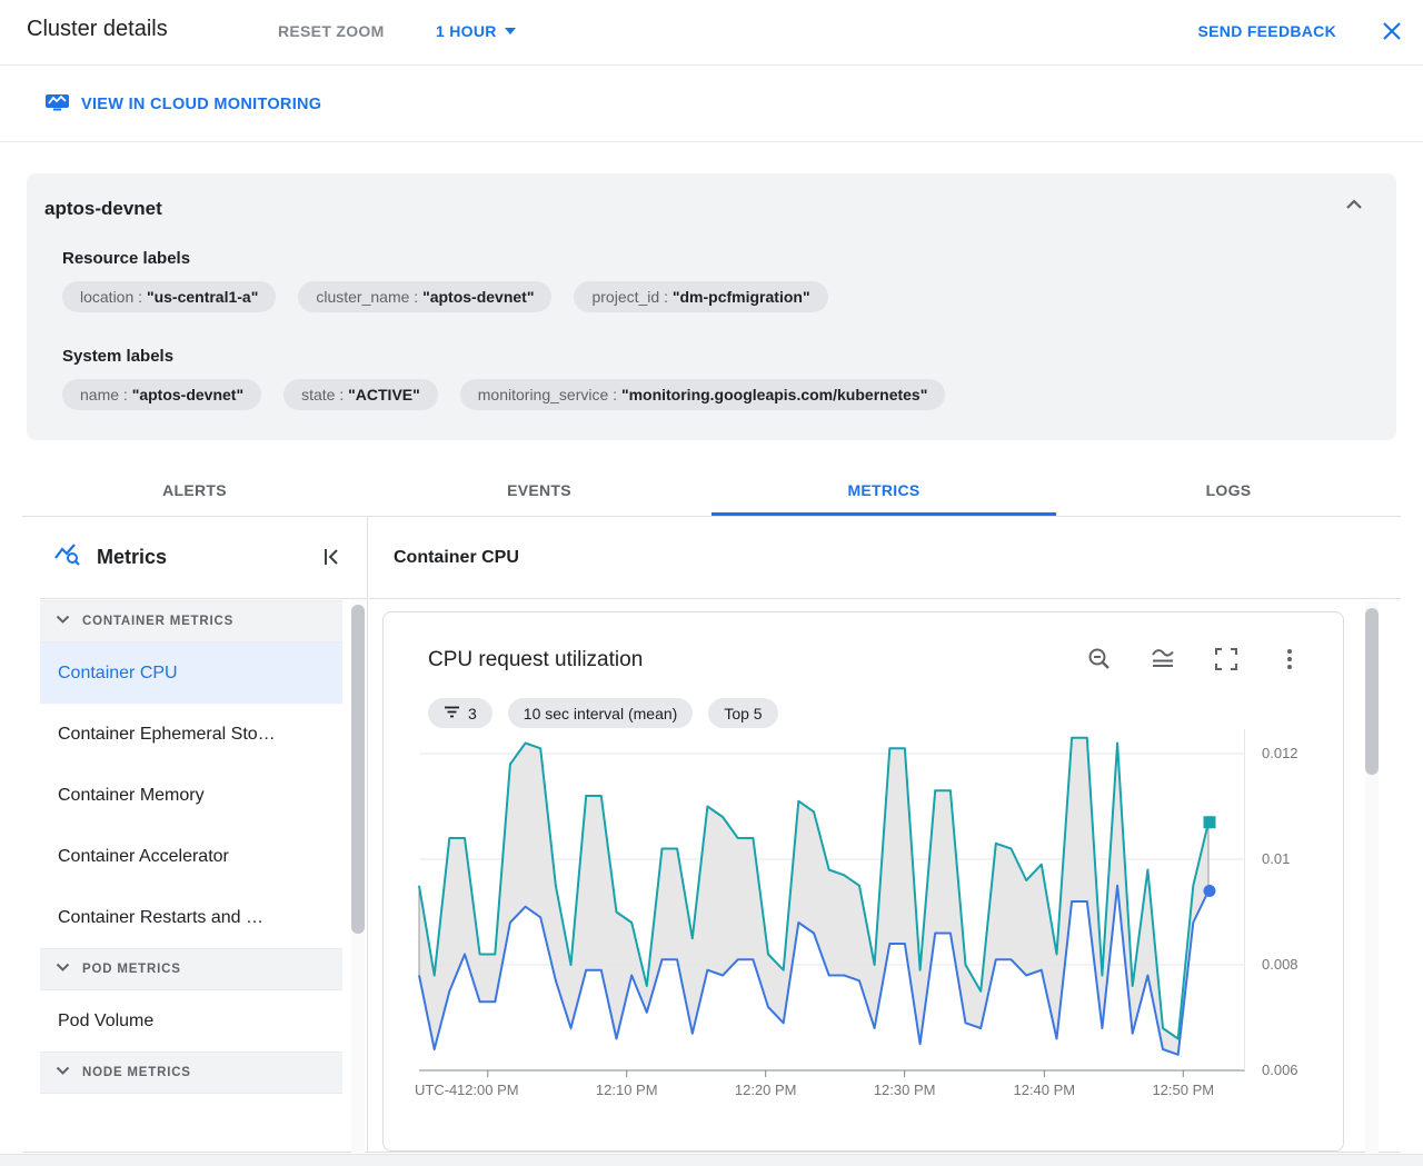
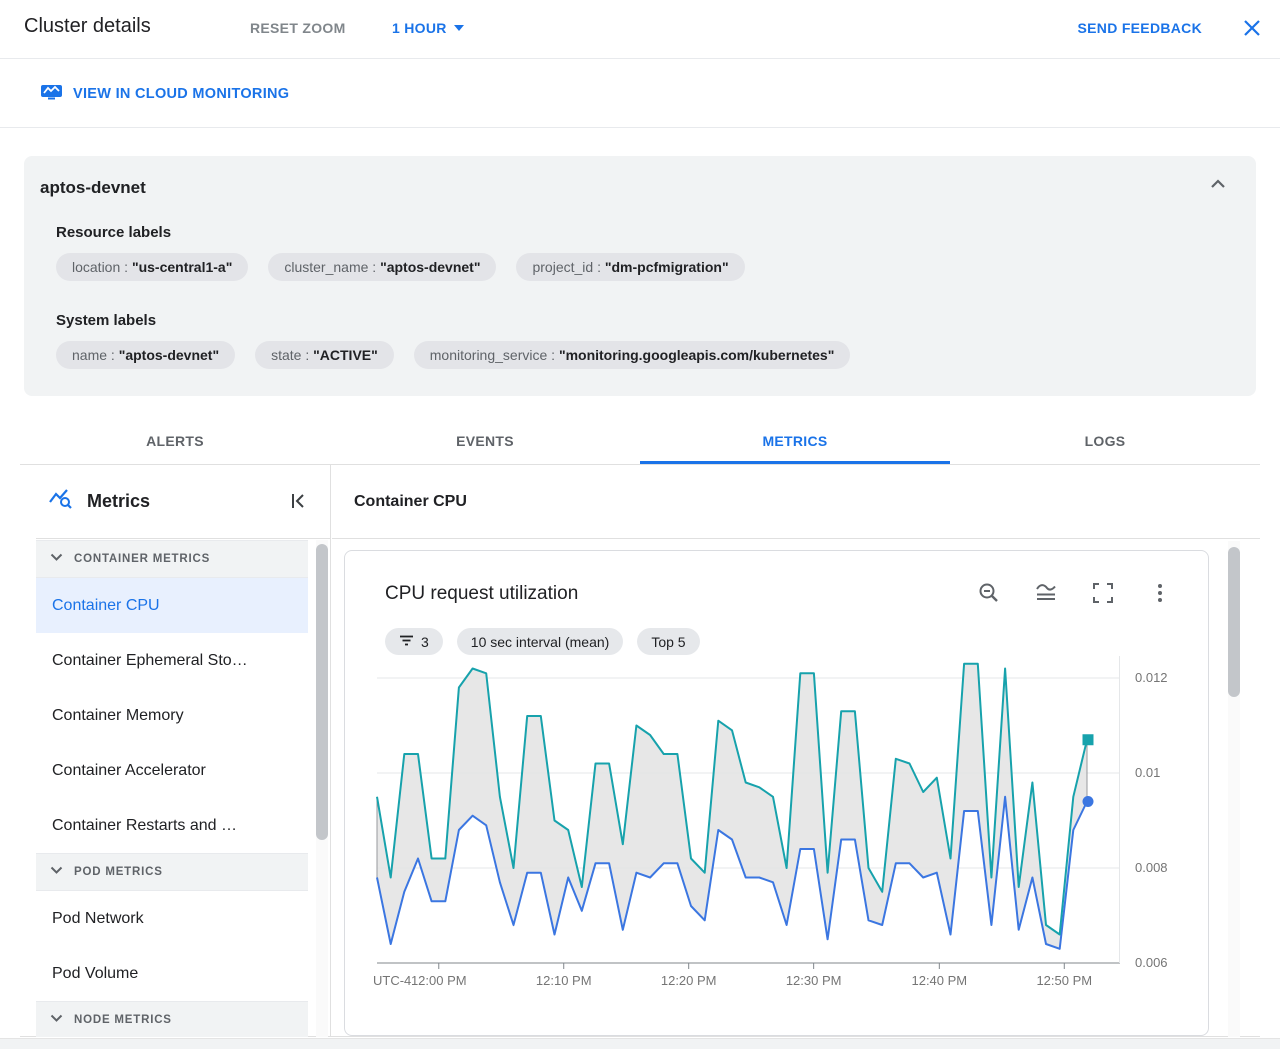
  Cluster details
  RESET ZOOM
  1 HOUR
  SEND FEEDBACK
  VIEW IN CLOUD MONITORING
  aptos-devnet
  Resource labels
  location : "us-central1-a"
  cluster_name : "aptos-devnet"
  project_id : "dm-pcfmigration"
  System labels
  name : "aptos-devnet"
  state : "ACTIVE"
  monitoring_service : "monitoring.googleapis.com/kubernetes"
  ALERTS
  EVENTS
  METRICS
  LOGS
  Metrics
  CONTAINER METRICS
  Container CPU
  Container Ephemeral Sto…
  Container Memory
  Container Accelerator
  Container Restarts and …
  POD METRICS
+ Pod Network
  Pod Volume
  NODE METRICS
  Container CPU
  CPU request utilization
  3
  10 sec interval (mean)
  Top 5
  0.012
  0.01
  0.008
  0.006
  UTC-4
  12:00 PM
  12:10 PM
  12:20 PM
  12:30 PM
  12:40 PM
  12:50 PM
